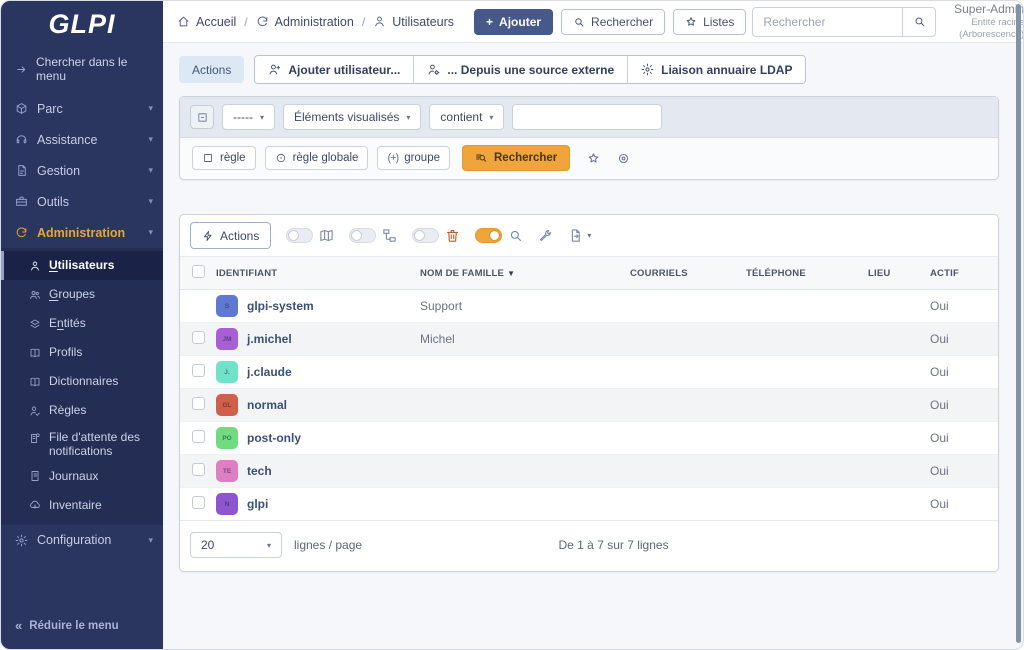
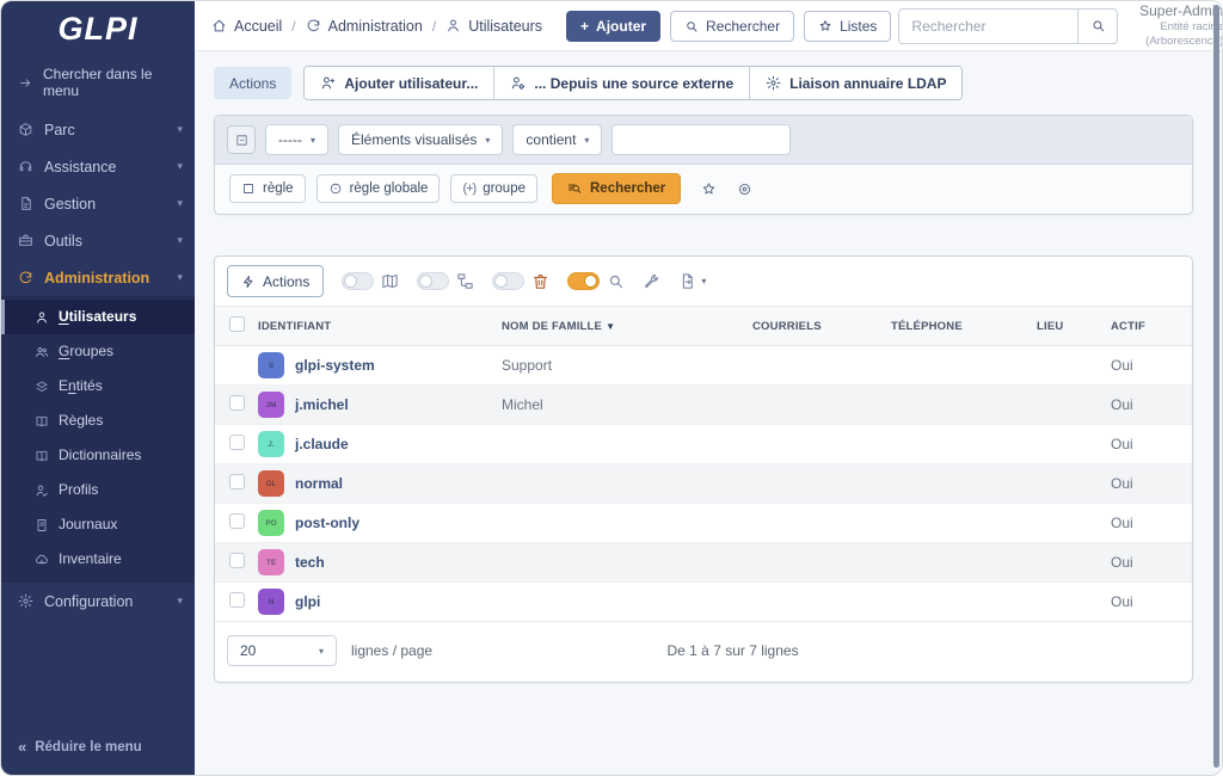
  GLPI
  Chercher dans le menu
  Parc
  ▾
  Assistance
  ▾
  Gestion
  ▾
  Outils
  ▾
  Administration
  ▾
  Utilisateurs
  Groupes
  Entités
- Profils
+ Règles
  Dictionnaires
- Règles
+ Profils
- File d'attente des notifications
  Journaux
  Inventaire
  Configuration
  ▾
  «
  Réduire le menu
  Accueil
  /
  Administration
  /
  Utilisateurs
  +
  Ajouter
  Rechercher
  Listes
  Rechercher
  Super-Adm
  Entité racie (Arborescenc)
  Actions
  Ajouter utilisateur...
  ... Depuis une source externe
  Liaison annuaire LDAP
  -----
  ▾
  Éléments visualisés
  ▾
  contient
  ▾
  règle
  règle globale
  (+)
  groupe
  Rechercher
  Actions
  ▾
  	IDENTIFIANT	NOM DE FAMILLE ▼	COURRIELS	TÉLÉPHONE	LIEU	ACTIF
  	glpi-system	Support				Oui
  	j.michel	Michel				Oui
  	j.claude					Oui
  	normal					Oui
  	post-only					Oui
  	tech					Oui
  	glpi					Oui
  20
  ▾
  lignes / page
  De 1 à 7 sur 7 lignes
